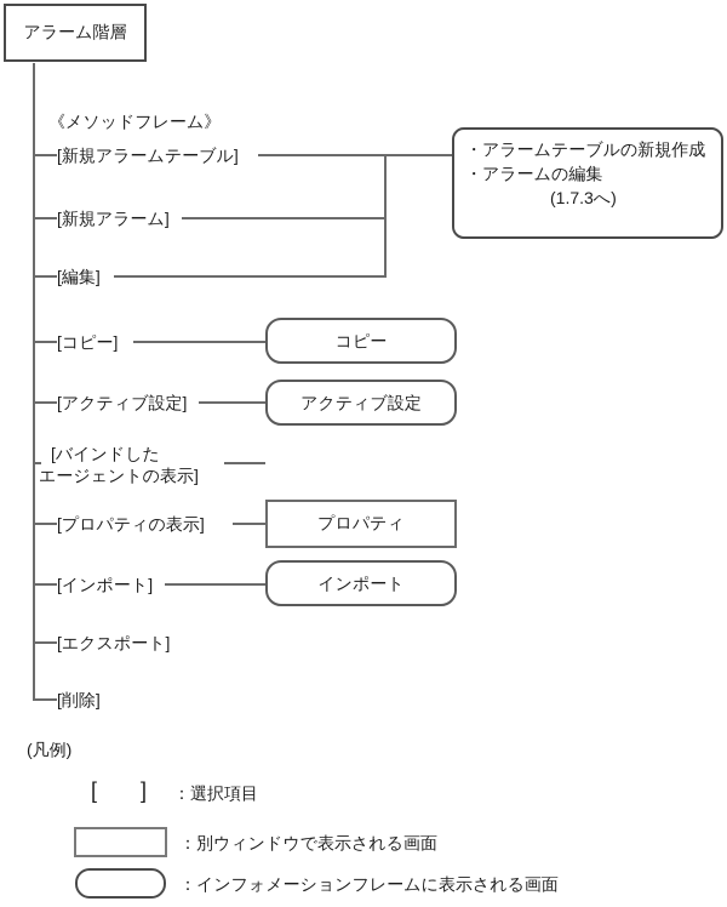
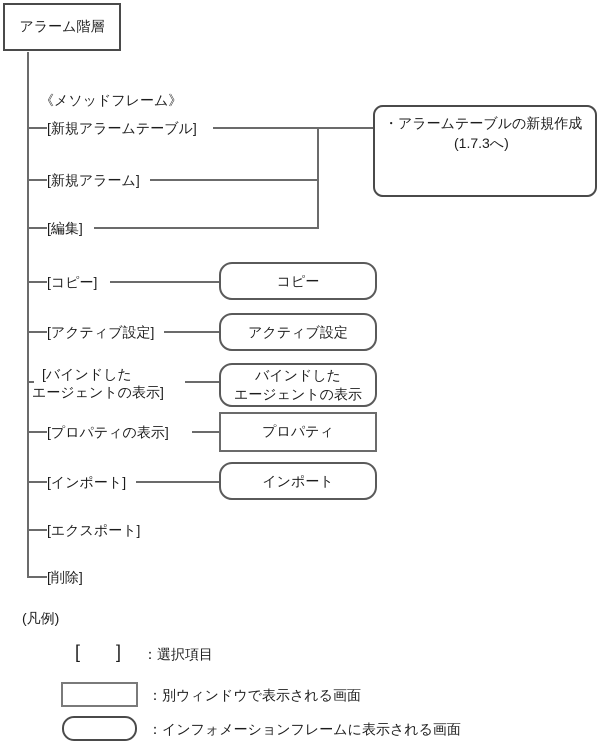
  アラーム階層
  《メソッドフレーム》
  [新規アラームテーブル]
  [新規アラーム]
  [編集]
  ・アラームテーブルの新規作成
- ・アラームの編集
  (1.7.3へ)
  [コピー]
  コピー
  [アクティブ設定]
  アクティブ設定
  [バインドした
  エージェントの表示]
+ バインドした
+ エージェントの表示
  [プロパティの表示]
  プロパティ
  [インポート]
  インポート
  [エクスポート]
  [削除]
  (凡例)
  [
  ]
  ：選択項目
  ：別ウィンドウで表示される画面
  ：インフォメーションフレームに表示される画面
